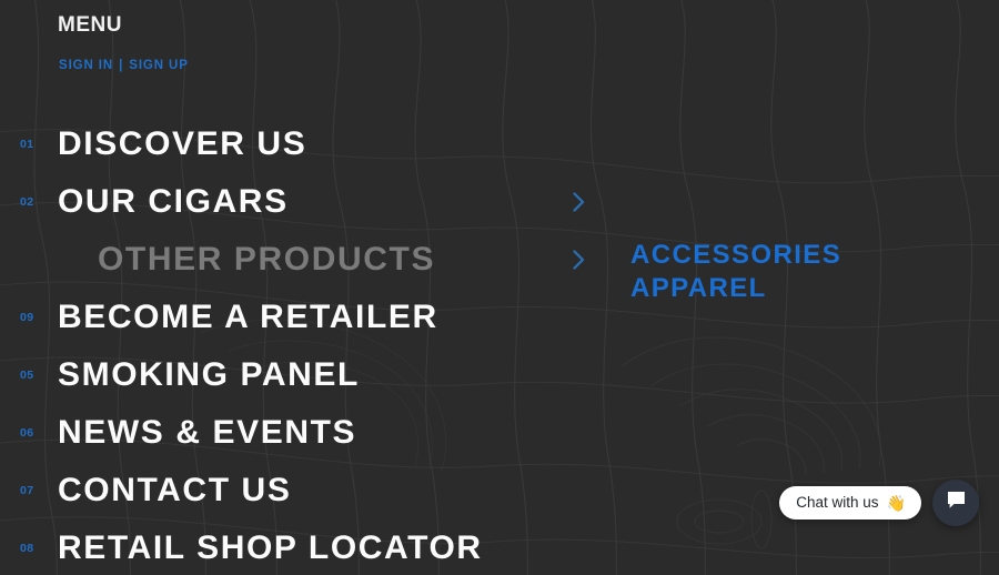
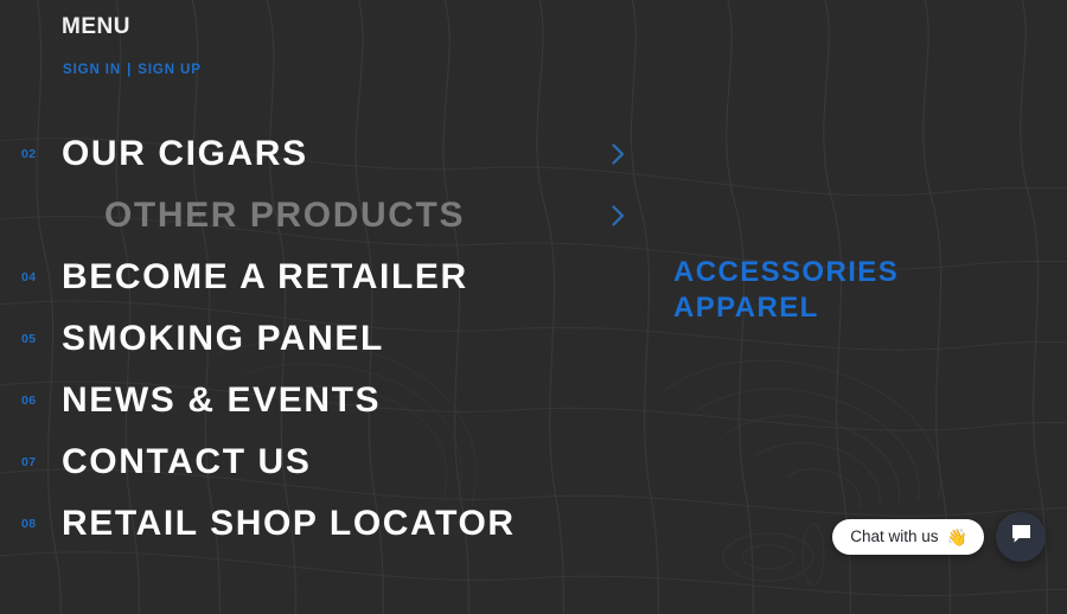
  MENU
  SIGN IN
  |
  SIGN UP
- 01
- DISCOVER US
  02
  OUR CIGARS
  OTHER PRODUCTS
- 09
+ 04
  BECOME A RETAILER
  05
  SMOKING PANEL
  06
  NEWS & EVENTS
  07
  CONTACT US
  08
  RETAIL SHOP LOCATOR
  ACCESSORIES
  APPAREL
  Chat with us
  👋
